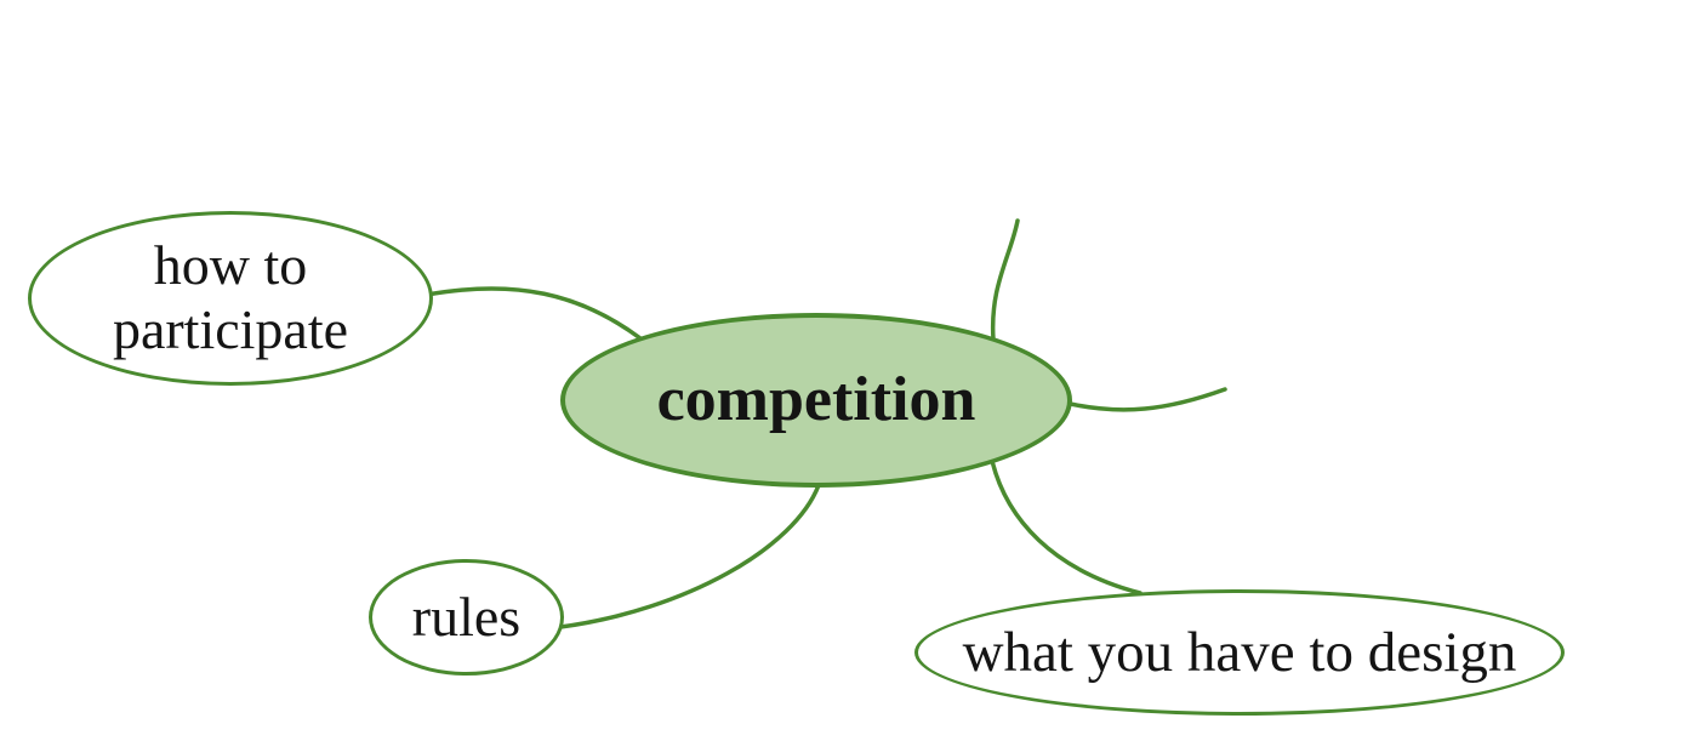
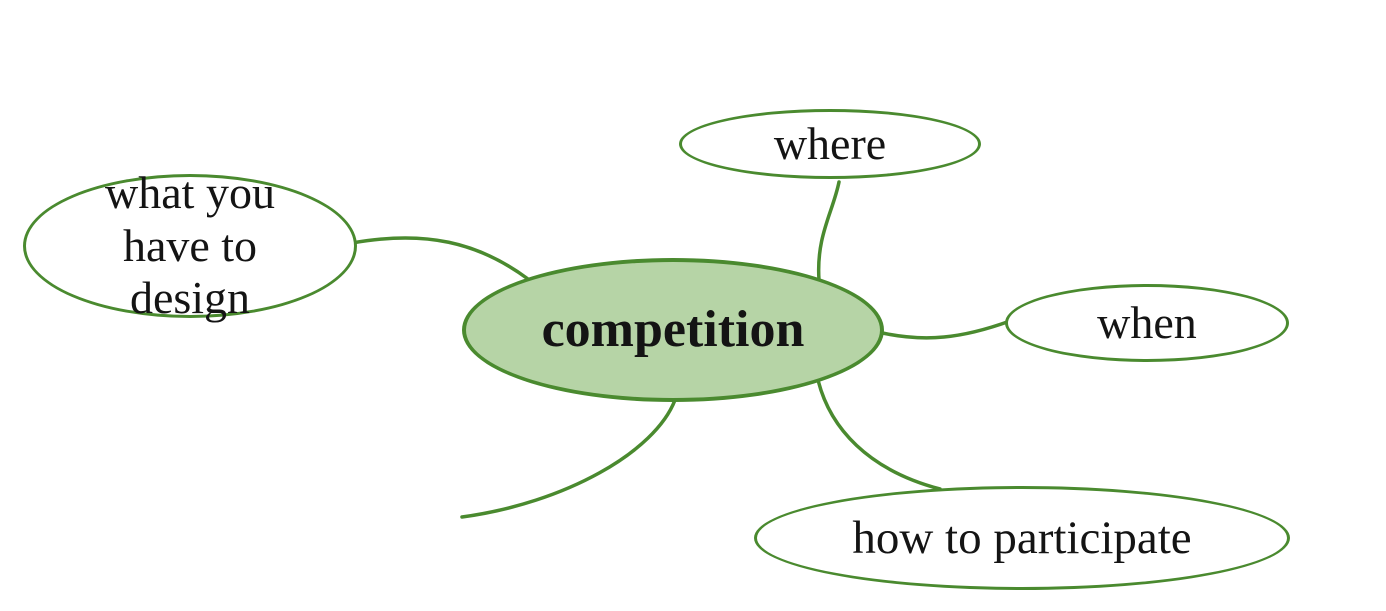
  competition
+ where
+ when
- what you have to design
+ how to participate
- rules
- how to participate
+ what you have to design
